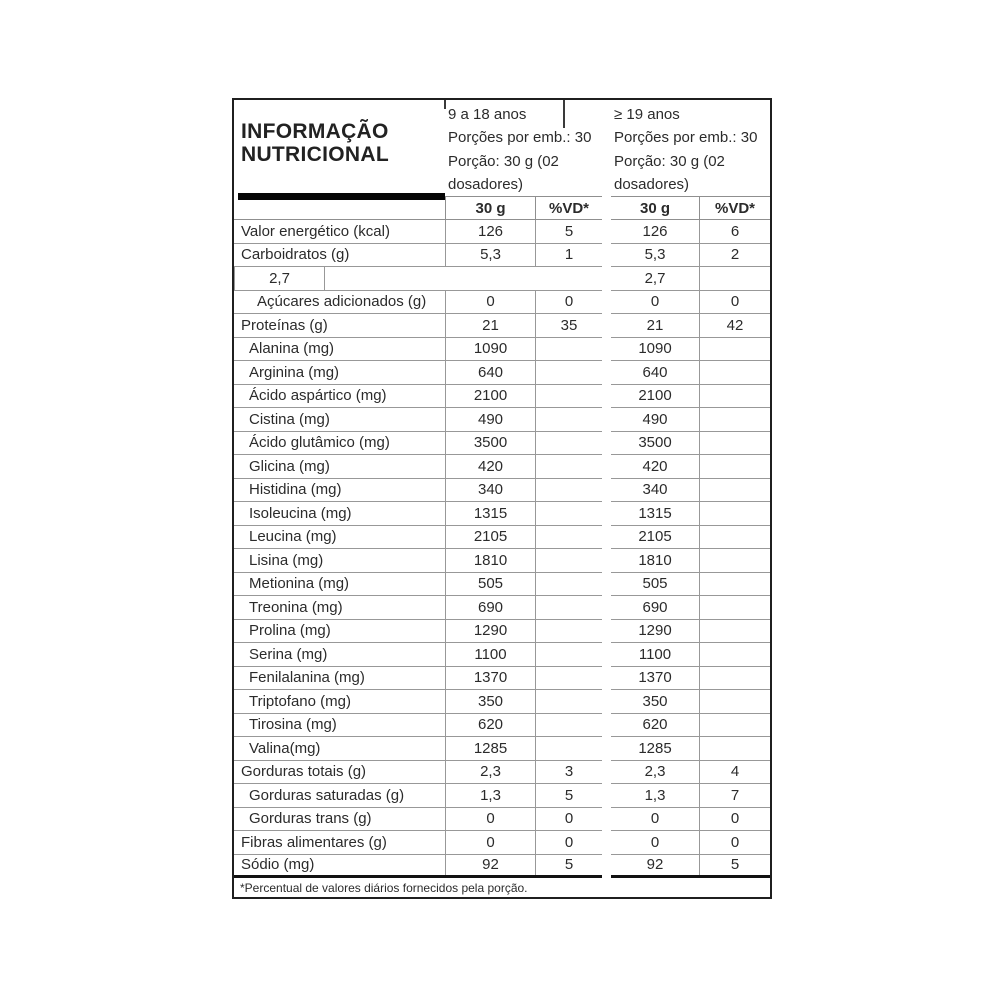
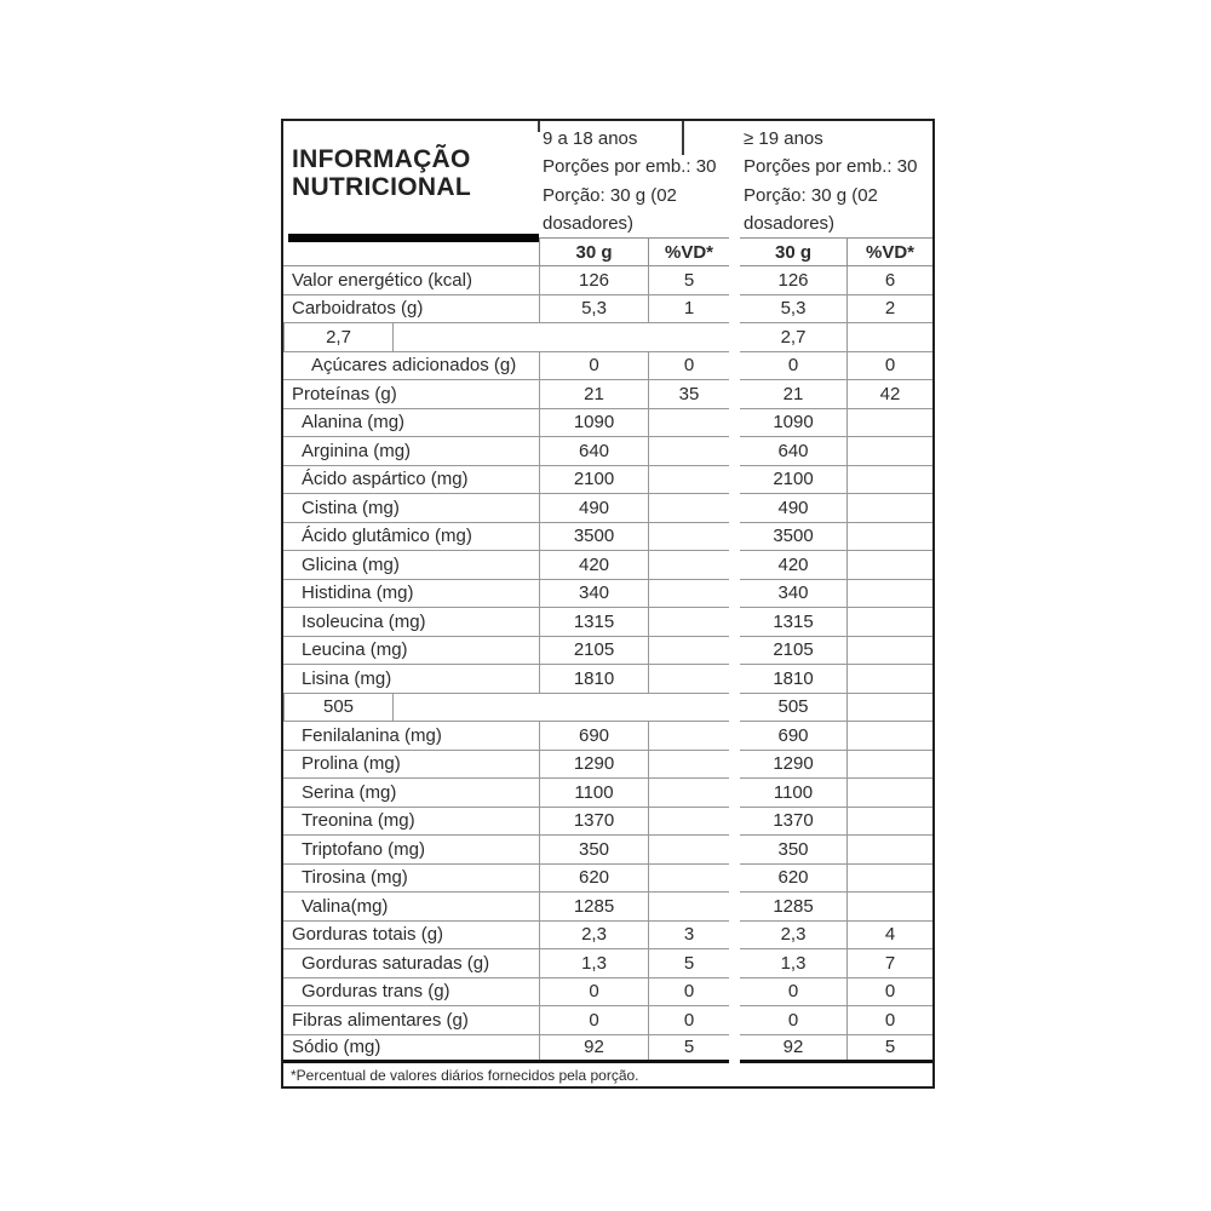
  INFORMAÇÃO NUTRICIONAL
  9 a 18 anos
  Porções por emb.: 30
  Porção: 30 g (02 dosadores)
  ≥ 19 anos
  Porções por emb.: 30
  Porção: 30 g (02 dosadores)
  30 g
  %VD*
  30 g
  %VD*
  Valor energético (kcal)
  126
  5
  126
  6
  Carboidratos (g)
  5,3
  1
  5,3
  2
  2,7
  2,7
  Açúcares adicionados (g)
  0
  0
  0
  0
  Proteínas (g)
  21
  35
  21
  42
  Alanina (mg)
  1090
  1090
  Arginina (mg)
  640
  640
  Ácido aspártico (mg)
  2100
  2100
  Cistina (mg)
  490
  490
  Ácido glutâmico (mg)
  3500
  3500
  Glicina (mg)
  420
  420
  Histidina (mg)
  340
  340
  Isoleucina (mg)
  1315
  1315
  Leucina (mg)
  2105
  2105
  Lisina (mg)
  1810
  1810
- Metionina (mg)
  505
  505
- Treonina (mg)
+ Fenilalanina (mg)
  690
  690
  Prolina (mg)
  1290
  1290
  Serina (mg)
  1100
  1100
- Fenilalanina (mg)
+ Treonina (mg)
  1370
  1370
  Triptofano (mg)
  350
  350
  Tirosina (mg)
  620
  620
  Valina(mg)
  1285
  1285
  Gorduras totais (g)
  2,3
  3
  2,3
  4
  Gorduras saturadas (g)
  1,3
  5
  1,3
  7
  Gorduras trans (g)
  0
  0
  0
  0
  Fibras alimentares (g)
  0
  0
  0
  0
  Sódio (mg)
  92
  5
  92
  5
  *Percentual de valores diários fornecidos pela porção.
